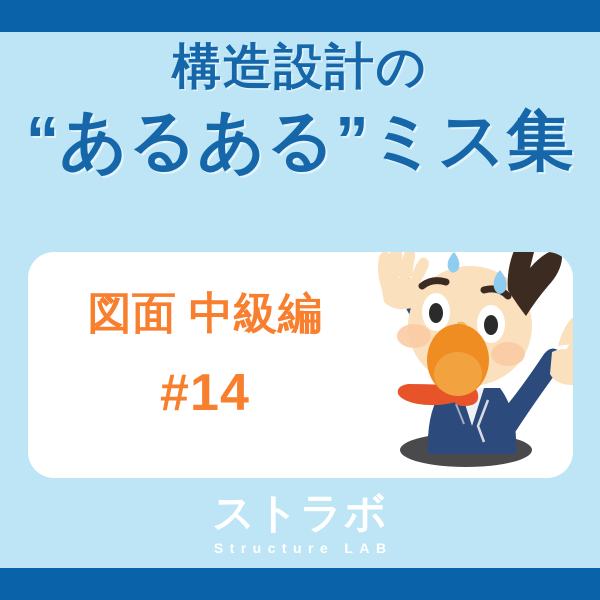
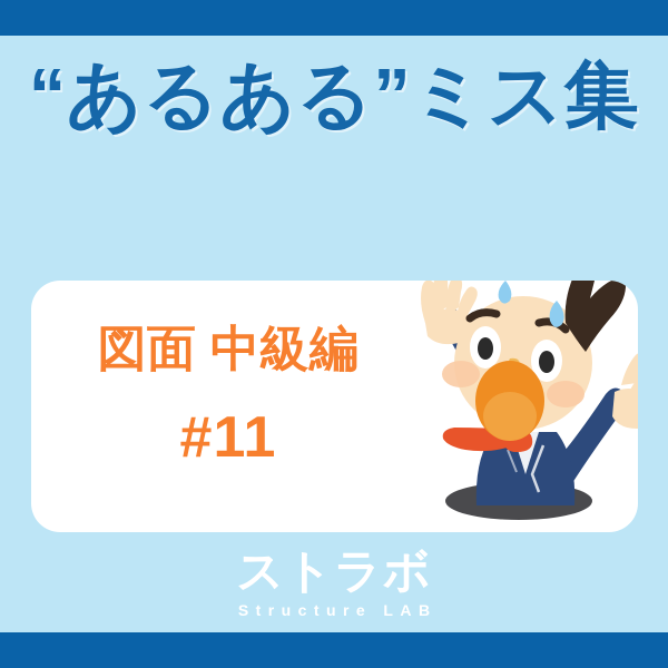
- 構造設計の
  “あるある”ミス集
  図面 中級編
- #14
+ #11
  ストラボ
  Structure LAB
